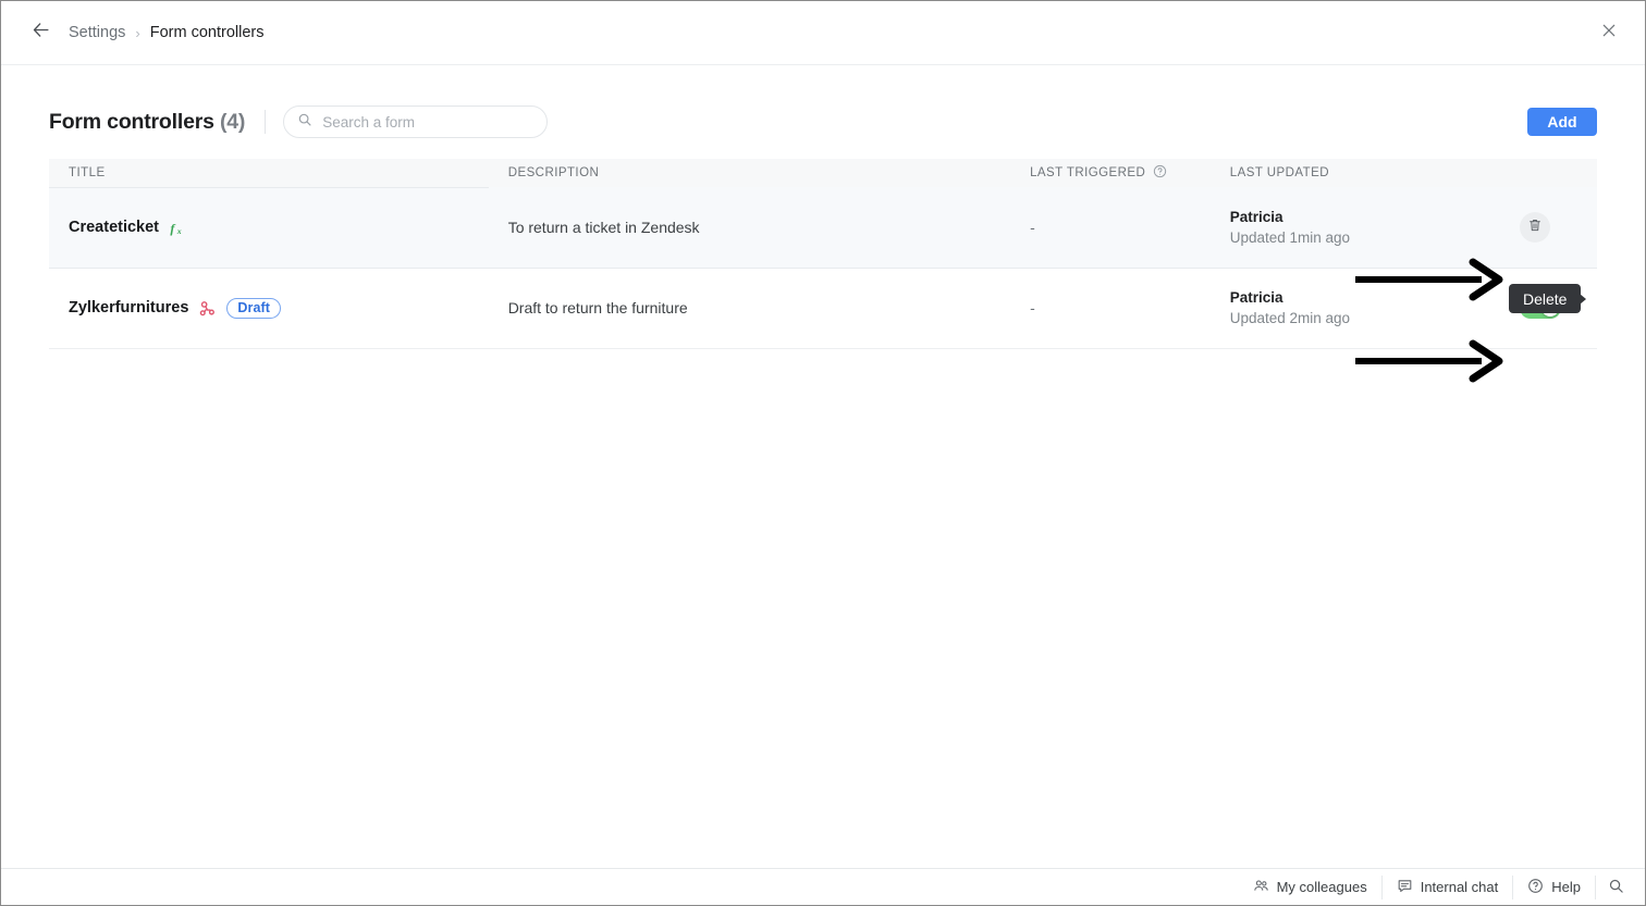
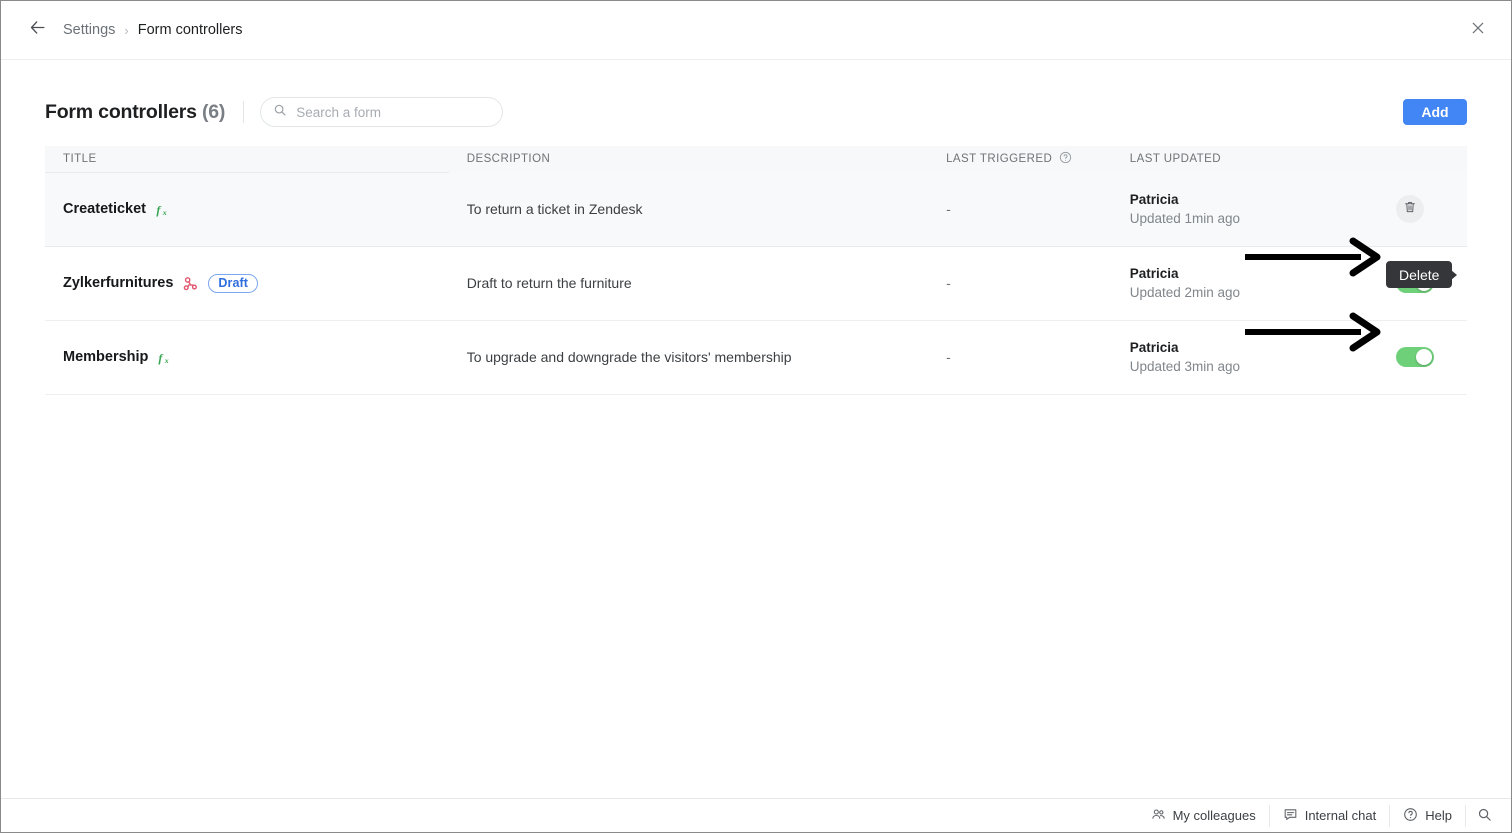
  Settings
  ›
  Form controllers
- Form controllers (4)
+ Form controllers (6)
  Search a form
  Add
  TITLE	DESCRIPTION	LAST TRIGGERED	LAST UPDATED
  Createticket f x	To return a ticket in Zendesk	-	PatriciaUpdated 1min ago
  Zylkerfurnitures Draft	Draft to return the furniture	-	PatriciaUpdated 2min ago
+ Membership f x	To upgrade and downgrade the visitors' membership	-	PatriciaUpdated 3min ago
  Delete
  My colleagues
  Internal chat
  Help
